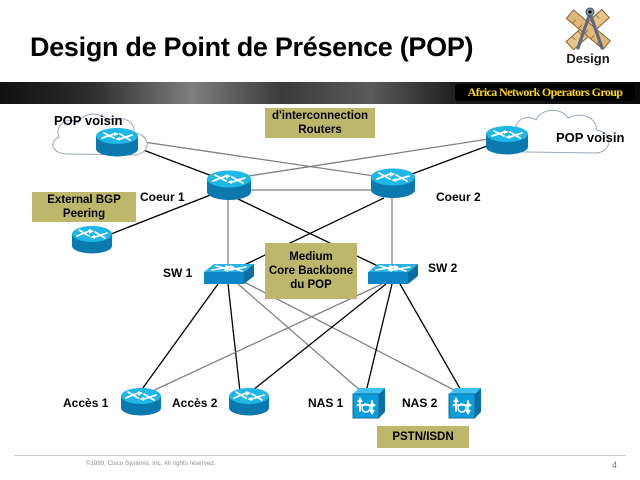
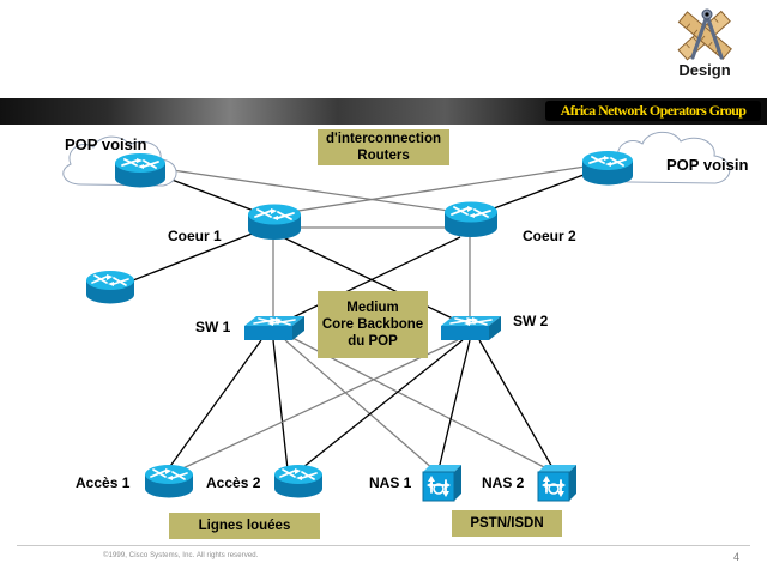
- Design de Point de Présence (POP)
  Design
  Africa Network Operators Group
  POP voisin
  POP voisin
  Coeur 1
  Coeur 2
  SW 1
  SW 2
  Accès 1
  Accès 2
  NAS 1
  NAS 2
  d'interconnection
  Routers
- External BGP
- Peering
  Medium
  Core Backbone
  du POP
+ Lignes louées
  PSTN/ISDN
  4
